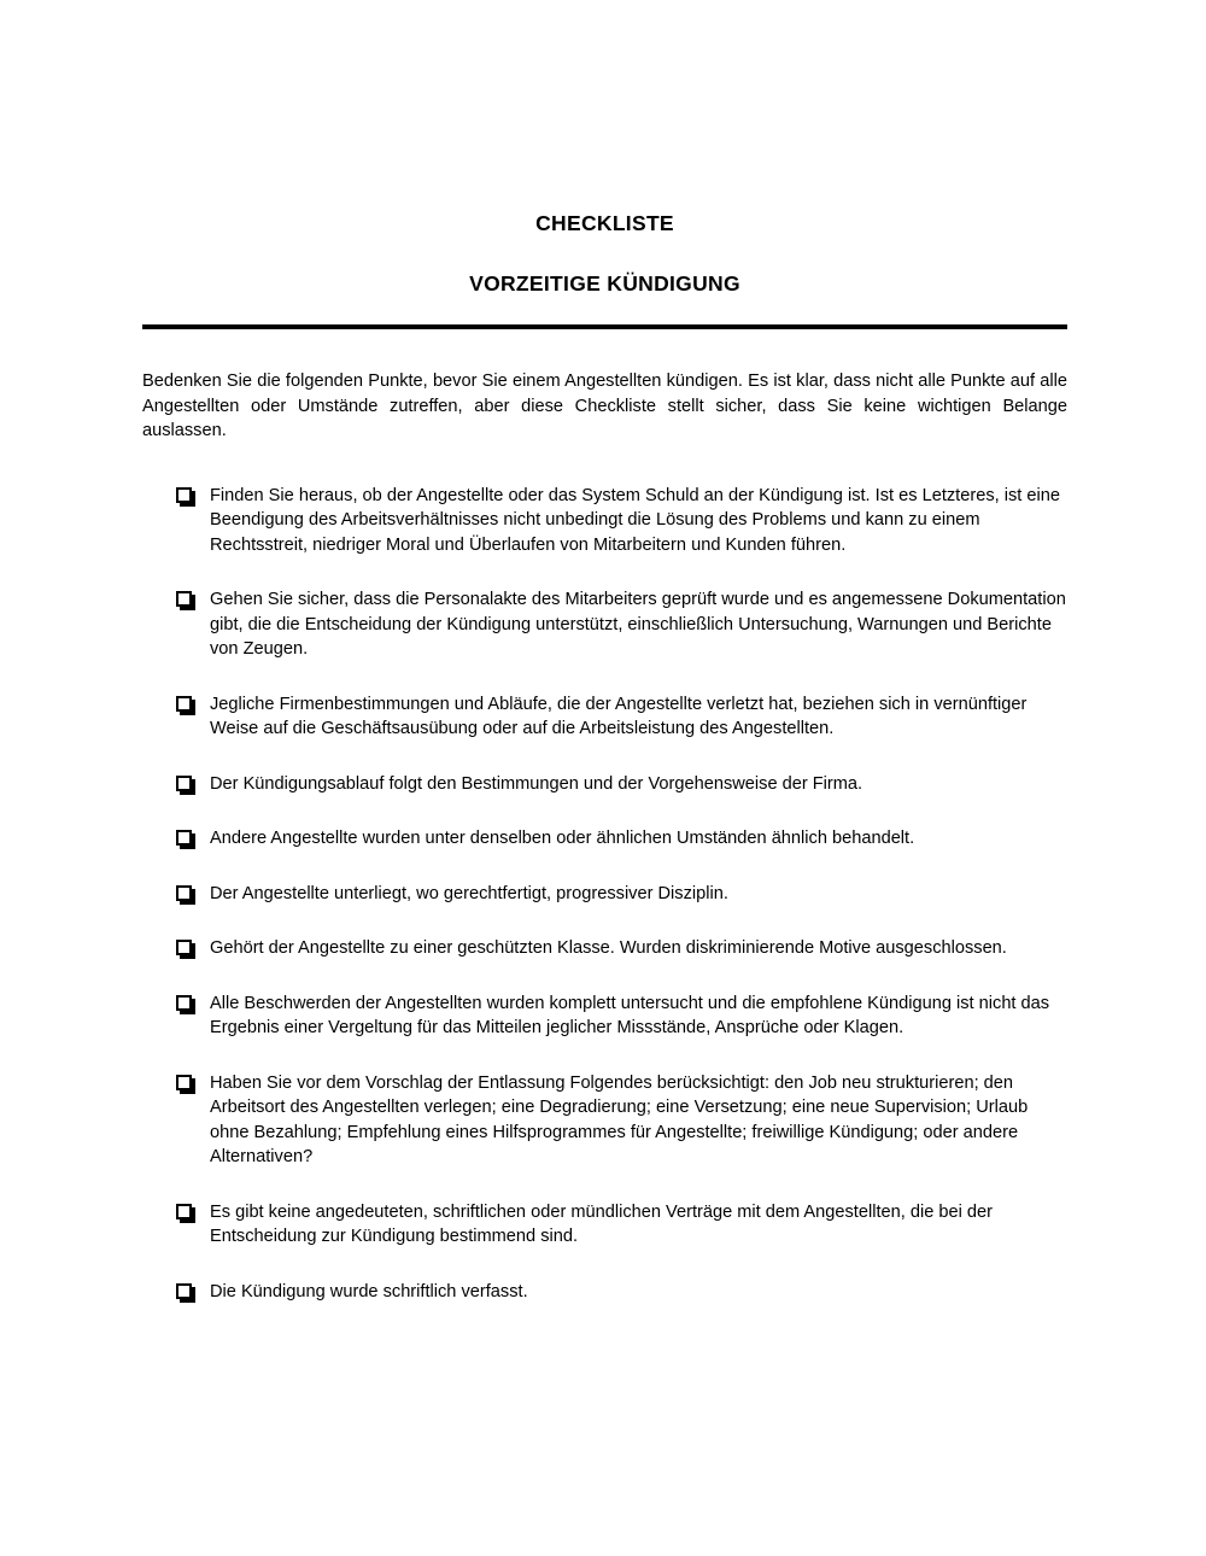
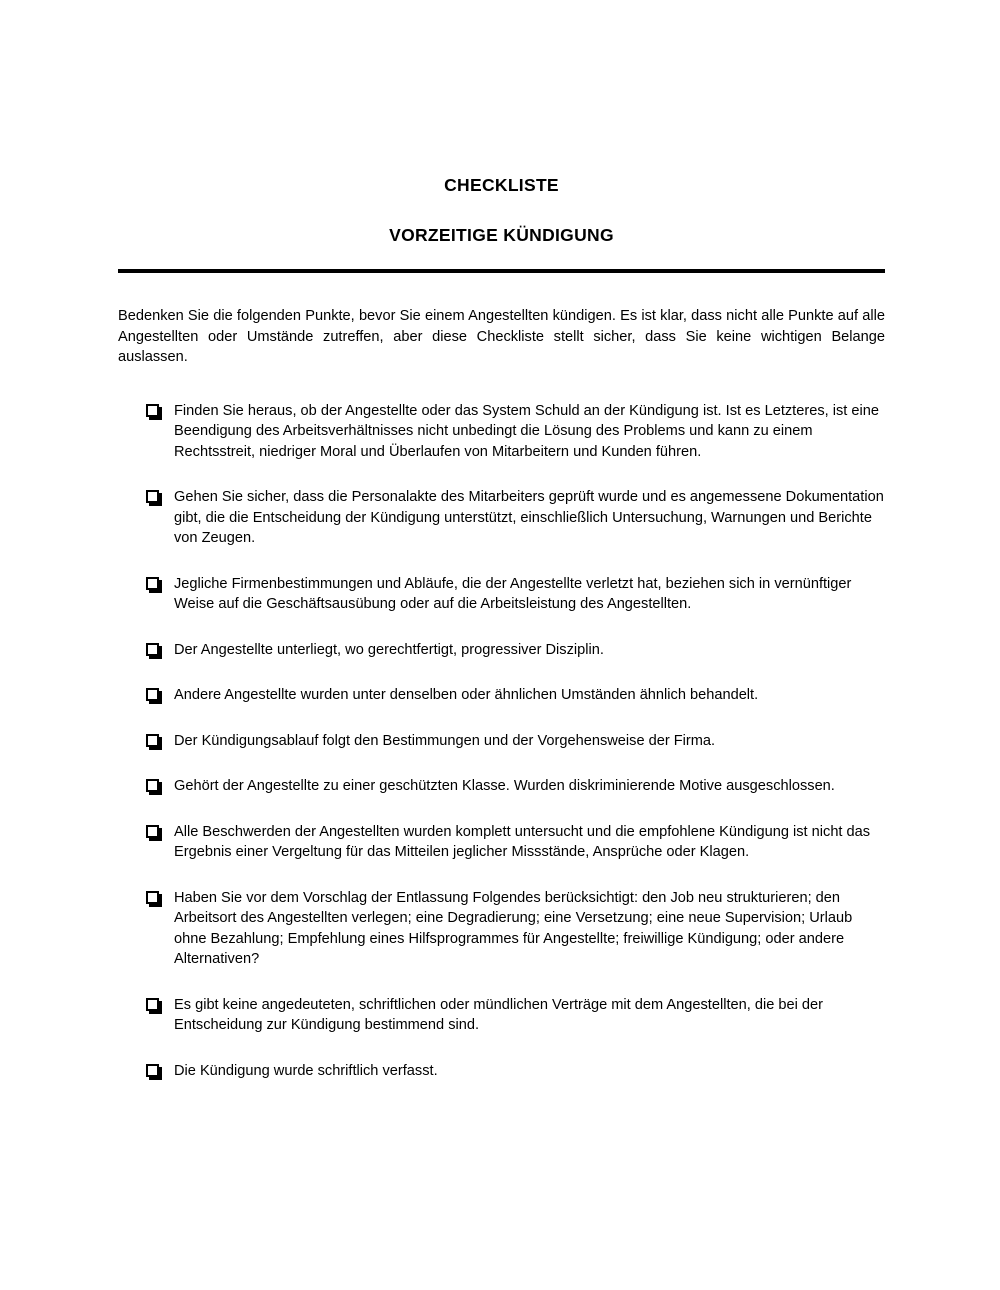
  CHECKLISTE
  VORZEITIGE KÜNDIGUNG
  Bedenken Sie die folgenden Punkte, bevor Sie einem Angestellten kündigen. Es ist klar, dass nicht alle Punkte auf alle Angestellten oder Umstände zutreffen, aber diese Checkliste stellt sicher, dass Sie keine wichtigen Belange auslassen.
  Finden Sie heraus, ob der Angestellte oder das System Schuld an der Kündigung ist. Ist es Letzteres, ist eine Beendigung des Arbeitsverhältnisses nicht unbedingt die Lösung des Problems und kann zu einem Rechtsstreit, niedriger Moral und Überlaufen von Mitarbeitern und Kunden führen.
  Gehen Sie sicher, dass die Personalakte des Mitarbeiters geprüft wurde und es angemessene Dokumentation gibt, die die Entscheidung der Kündigung unterstützt, einschließlich Untersuchung, Warnungen und Berichte von Zeugen.
  Jegliche Firmenbestimmungen und Abläufe, die der Angestellte verletzt hat, beziehen sich in vernünftiger Weise auf die Geschäftsausübung oder auf die Arbeitsleistung des Angestellten.
- Der Kündigungsablauf folgt den Bestimmungen und der Vorgehensweise der Firma.
+ Der Angestellte unterliegt, wo gerechtfertigt, progressiver Disziplin.
  Andere Angestellte wurden unter denselben oder ähnlichen Umständen ähnlich behandelt.
- Der Angestellte unterliegt, wo gerechtfertigt, progressiver Disziplin.
+ Der Kündigungsablauf folgt den Bestimmungen und der Vorgehensweise der Firma.
  Gehört der Angestellte zu einer geschützten Klasse. Wurden diskriminierende Motive ausgeschlossen.
  Alle Beschwerden der Angestellten wurden komplett untersucht und die empfohlene Kündigung ist nicht das Ergebnis einer Vergeltung für das Mitteilen jeglicher Missstände, Ansprüche oder Klagen.
  Haben Sie vor dem Vorschlag der Entlassung Folgendes berücksichtigt: den Job neu strukturieren; den Arbeitsort des Angestellten verlegen; eine Degradierung; eine Versetzung; eine neue Supervision; Urlaub ohne Bezahlung; Empfehlung eines Hilfsprogrammes für Angestellte; freiwillige Kündigung; oder andere Alternativen?
  Es gibt keine angedeuteten, schriftlichen oder mündlichen Verträge mit dem Angestellten, die bei der Entscheidung zur Kündigung bestimmend sind.
  Die Kündigung wurde schriftlich verfasst.
